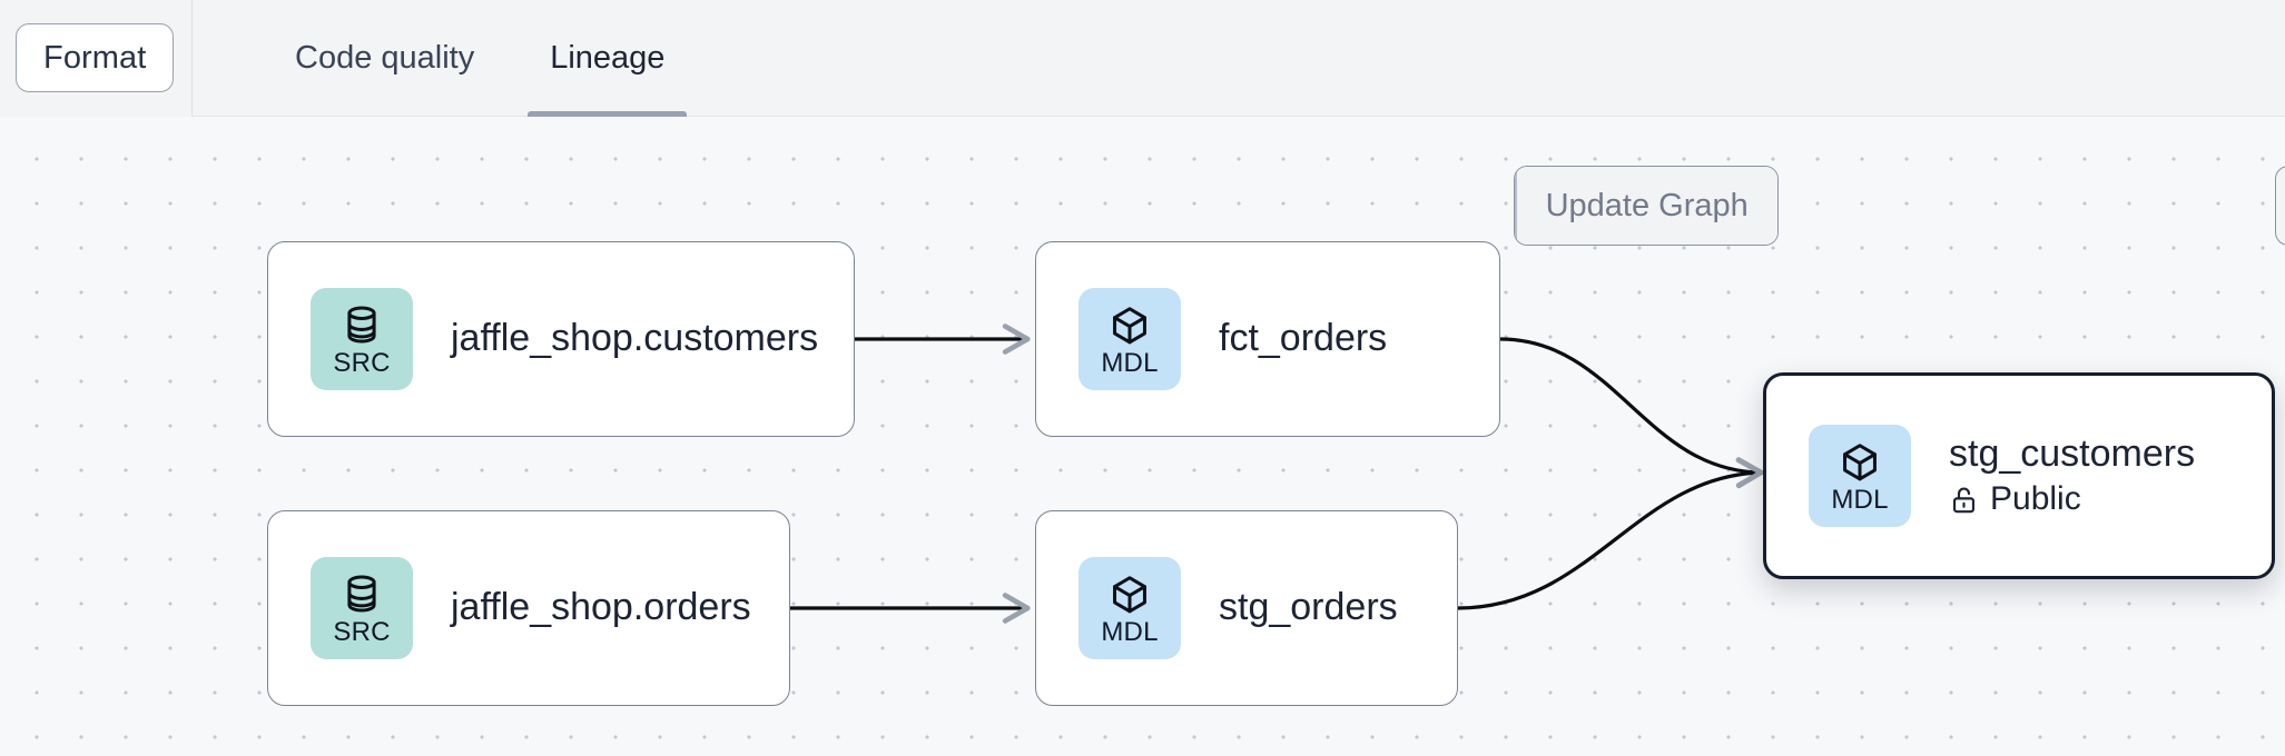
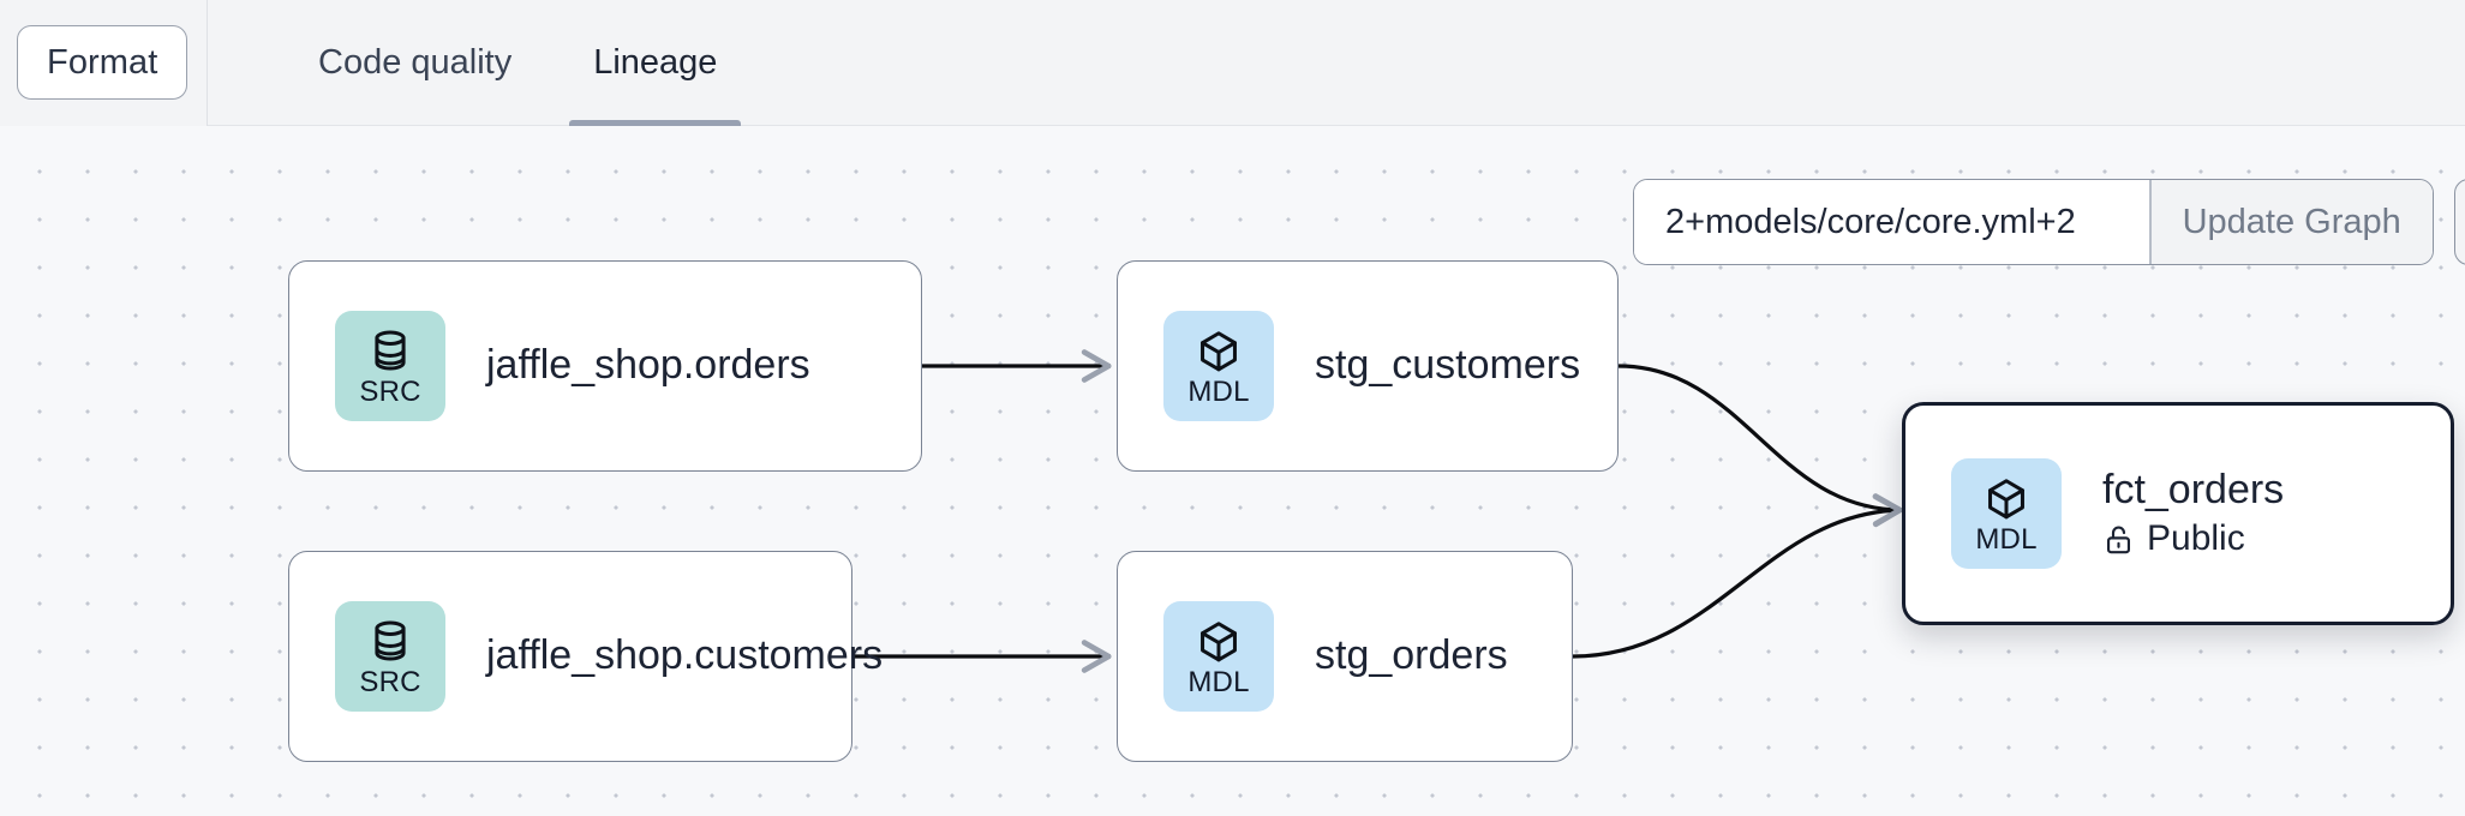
  Format
  Code quality
  Lineage
  SRC
- jaffle_shop.customers
+ jaffle_shop.orders
  SRC
- jaffle_shop.orders
+ jaffle_shop.customers
  MDL
- fct_orders
+ stg_customers
  MDL
  stg_orders
  MDL
- stg_customers
+ fct_orders
  Public
+ 2+models/core/core.yml+2
  Update Graph
